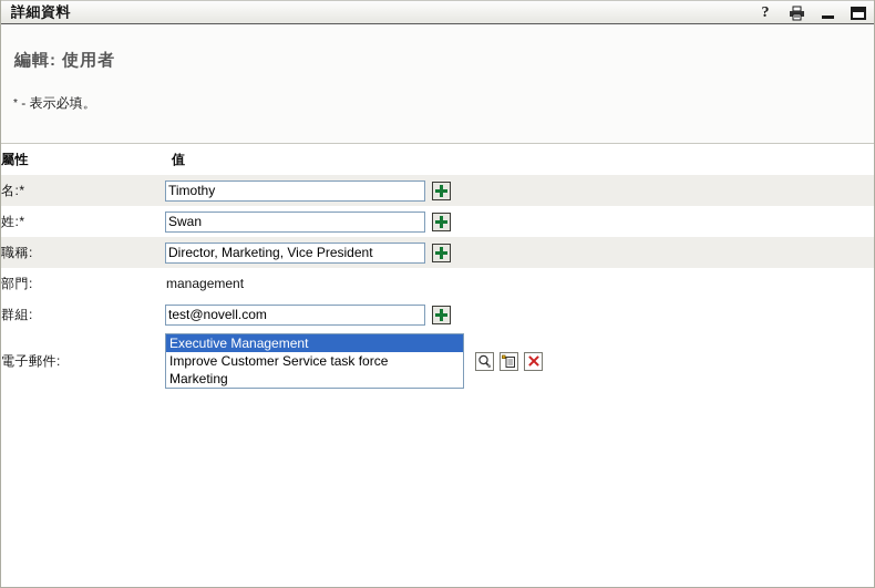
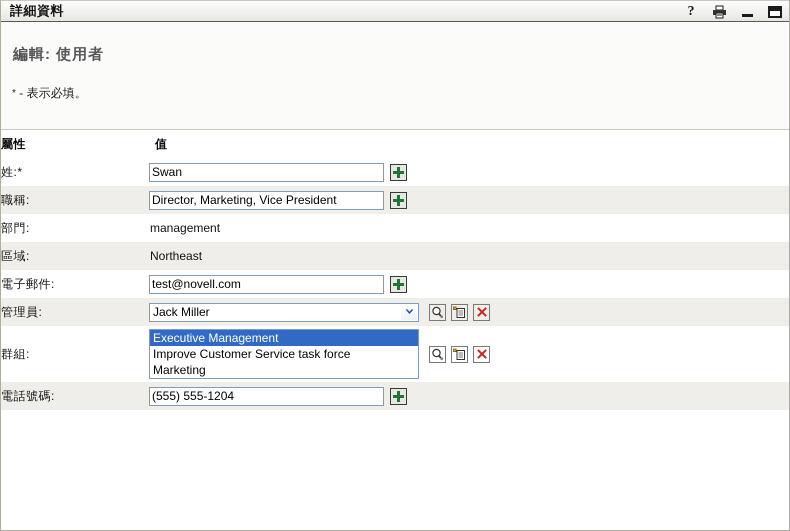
  詳細資料
  ?
  編輯: 使用者
  * - 表示必填。
  屬性	值
- 名:*	Timothy
  姓:*	Swan
  職稱:	Director, Marketing, Vice President
  部門:	management
+ 區域:	Northeast
- 群組:	test@novell.com
+ 電子郵件:	test@novell.com
+ 管理員:	Jack Miller
- 電子郵件:	Executive Management Improve Customer Service task force Marketing
+ 群組:	Executive Management Improve Customer Service task force Marketing
+ 電話號碼:	(555) 555-1204
